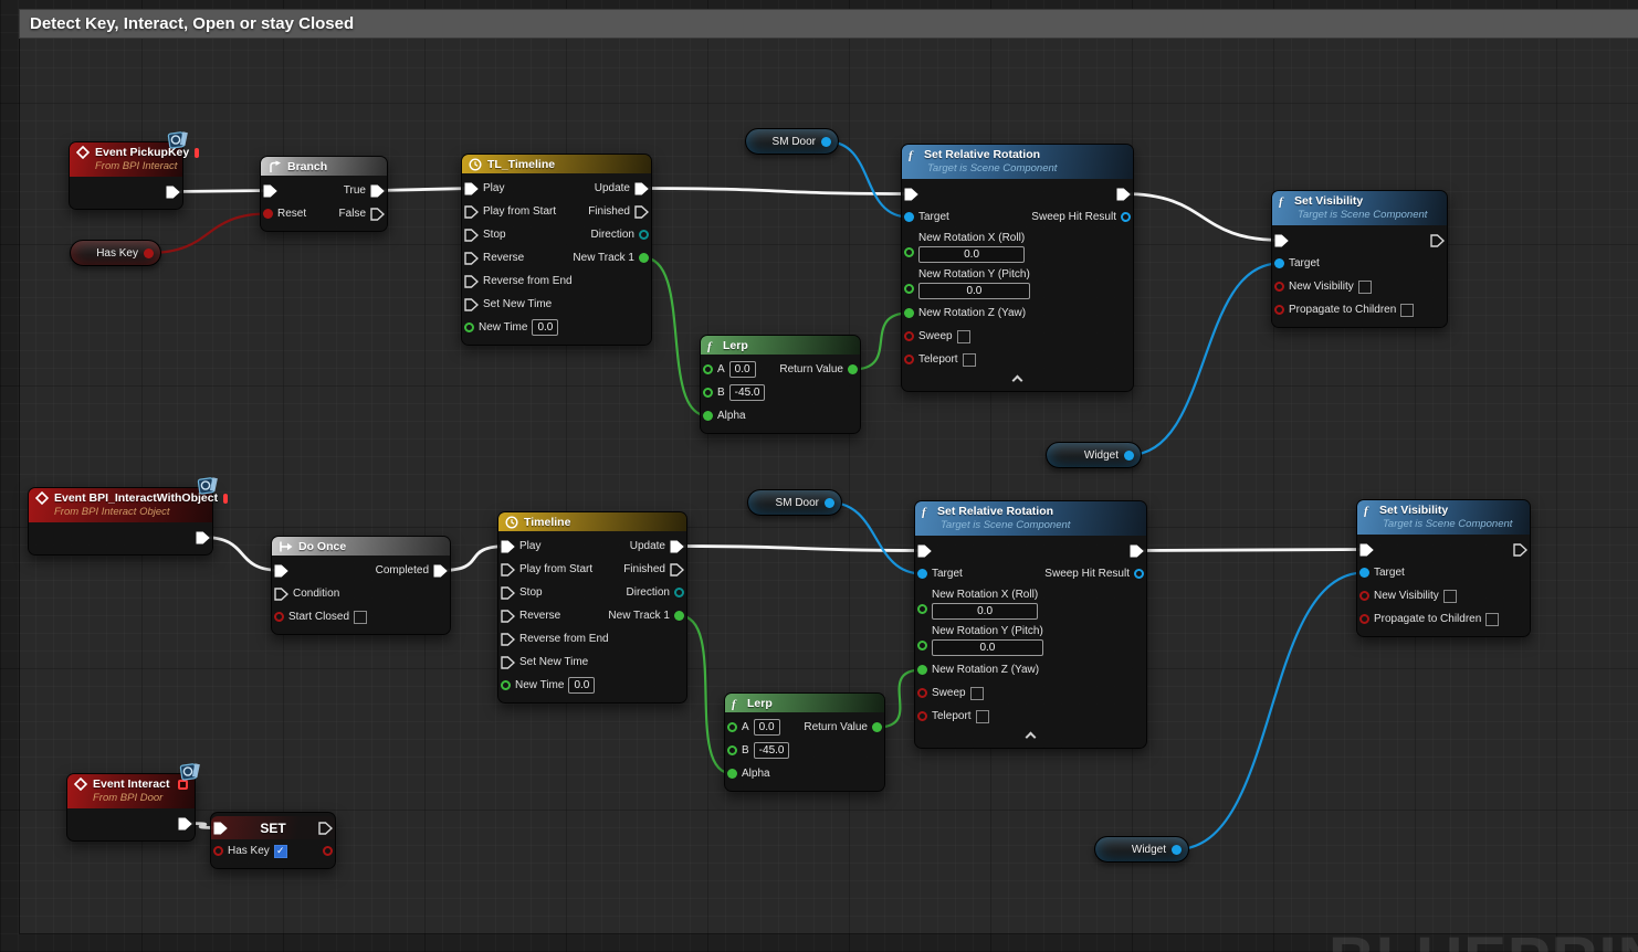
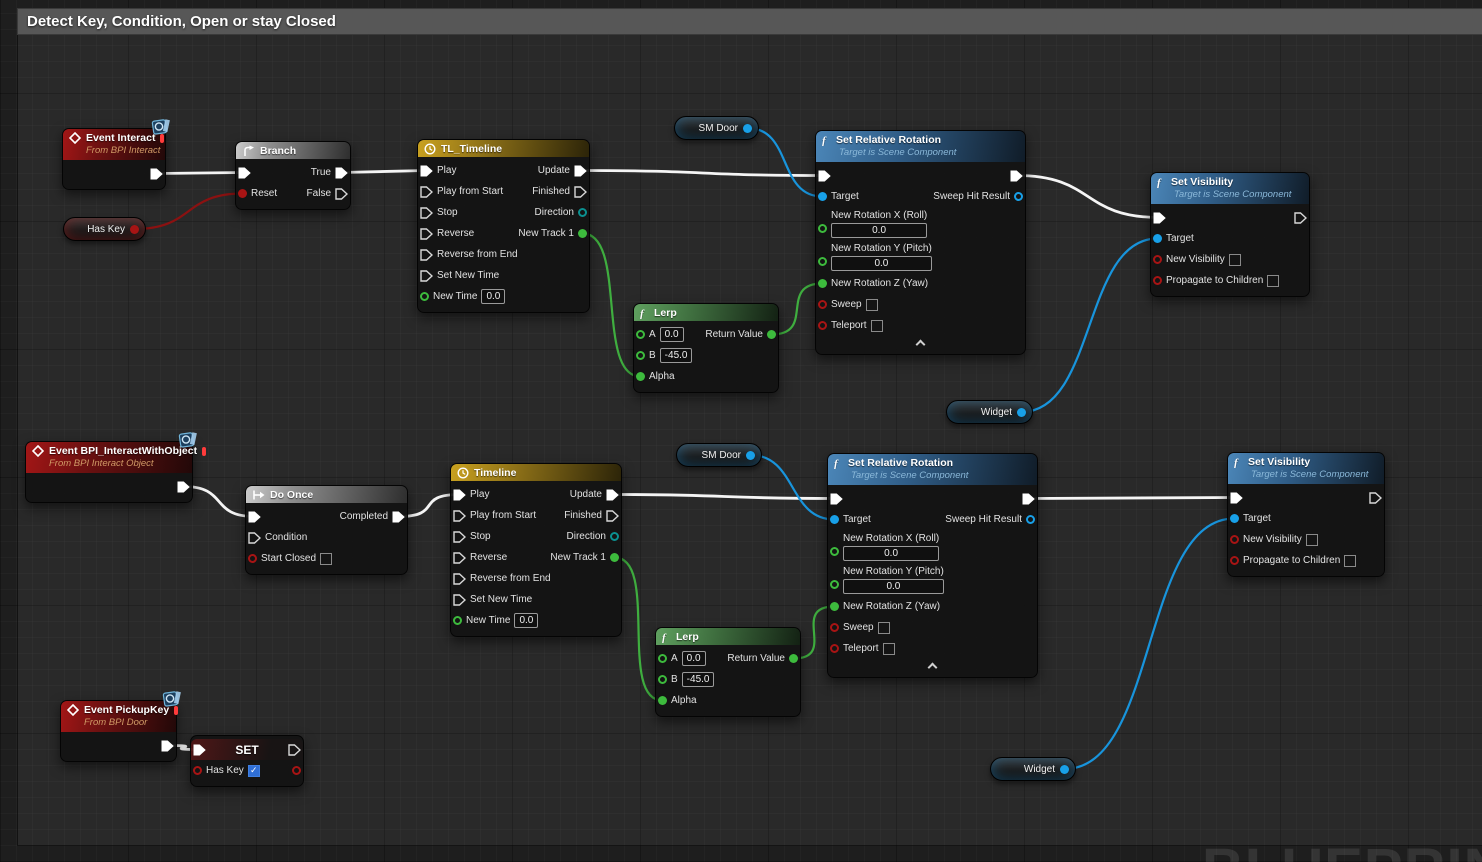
- Detect Key, Interact, Open or stay Closed
+ Detect Key, Condition, Open or stay Closed
- Event PickupKey
+ Event Interact
  From BPI Interact
  Branch
  True
  Reset
  False
  Has Key
  TL_Timeline
  Play
  Update
  Play from Start
  Finished
  Stop
  Direction
  Reverse
  New Track 1
  Reverse from End
  Set New Time
  New Time
  0.0
  SM Door
  f
  Lerp
  A
  0.0
  Return Value
  B
  -45.0
  Alpha
  f
  Set Relative Rotation
  Target is Scene Component
  Target
  Sweep Hit Result
  New Rotation X (Roll)
  0.0
  New Rotation Y (Pitch)
  0.0
  New Rotation Z (Yaw)
  Sweep
  Teleport
  f
  Set Visibility
  Target is Scene Component
  Target
  New Visibility
  Propagate to Children
  Widget
  Event BPI_InteractWithObject
  From BPI Interact Object
  Do Once
  Completed
  Condition
  Start Closed
  Timeline
  Play
  Update
  Play from Start
  Finished
  Stop
  Direction
  Reverse
  New Track 1
  Reverse from End
  Set New Time
  New Time
  0.0
  SM Door
  f
  Lerp
  A
  0.0
  Return Value
  B
  -45.0
  Alpha
  f
  Set Relative Rotation
  Target is Scene Component
  Target
  Sweep Hit Result
  New Rotation X (Roll)
  0.0
  New Rotation Y (Pitch)
  0.0
  New Rotation Z (Yaw)
  Sweep
  Teleport
  f
  Set Visibility
  Target is Scene Component
  Target
  New Visibility
  Propagate to Children
  Widget
- Event Interact
+ Event PickupKey
  From BPI Door
  SET
  Has Key
  ✓
